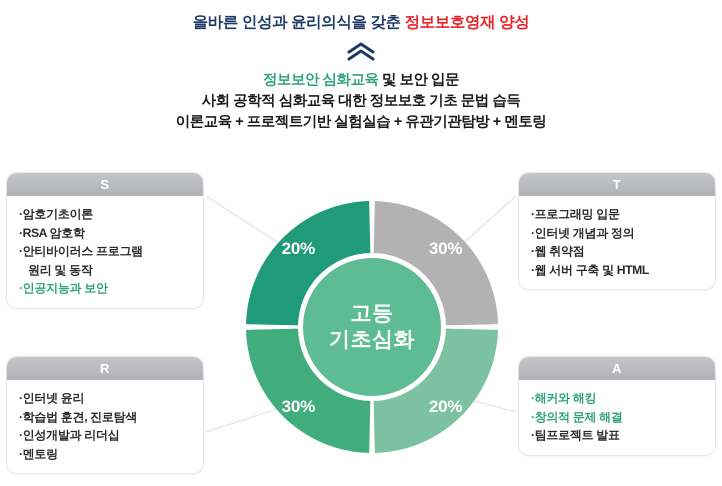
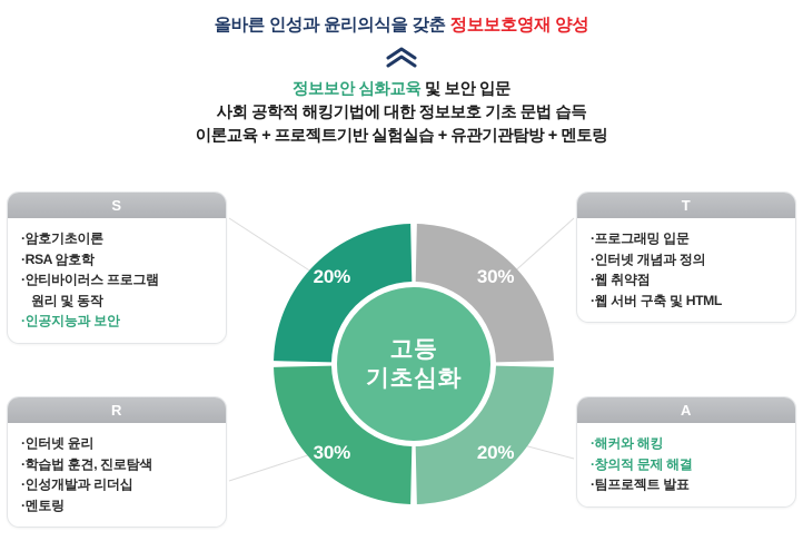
  올바른 인성과 윤리의식을 갖춘 정보보호영재 양성
  정보보안 심화교육 및 보안 입문
- 사회 공학적 심화교육 대한 정보보호 기초 문법 습득
+ 사회 공학적 해킹기법에 대한 정보보호 기초 문법 습득
  이론교육 + 프로젝트기반 실험실습 + 유관기관탐방 + 멘토링
  S
  ·암호기초이론
  ·RSA 암호학
  ·안티바이러스 프로그램
  원리 및 동작
  ·인공지능과 보안
  T
  ·프로그래밍 입문
  ·인터넷 개념과 정의
  ·웹 취약점
  ·웹 서버 구축 및 HTML
  R
  ·인터넷 윤리
  ·학습법 훈견, 진로탐색
  ·인성개발과 리더십
  ·멘토링
  A
  ·해커와 해킹
  ·창의적 문제 해결
  ·팀프로젝트 발표
  20%
  30%
  20%
  30%
  고등
  기초심화
